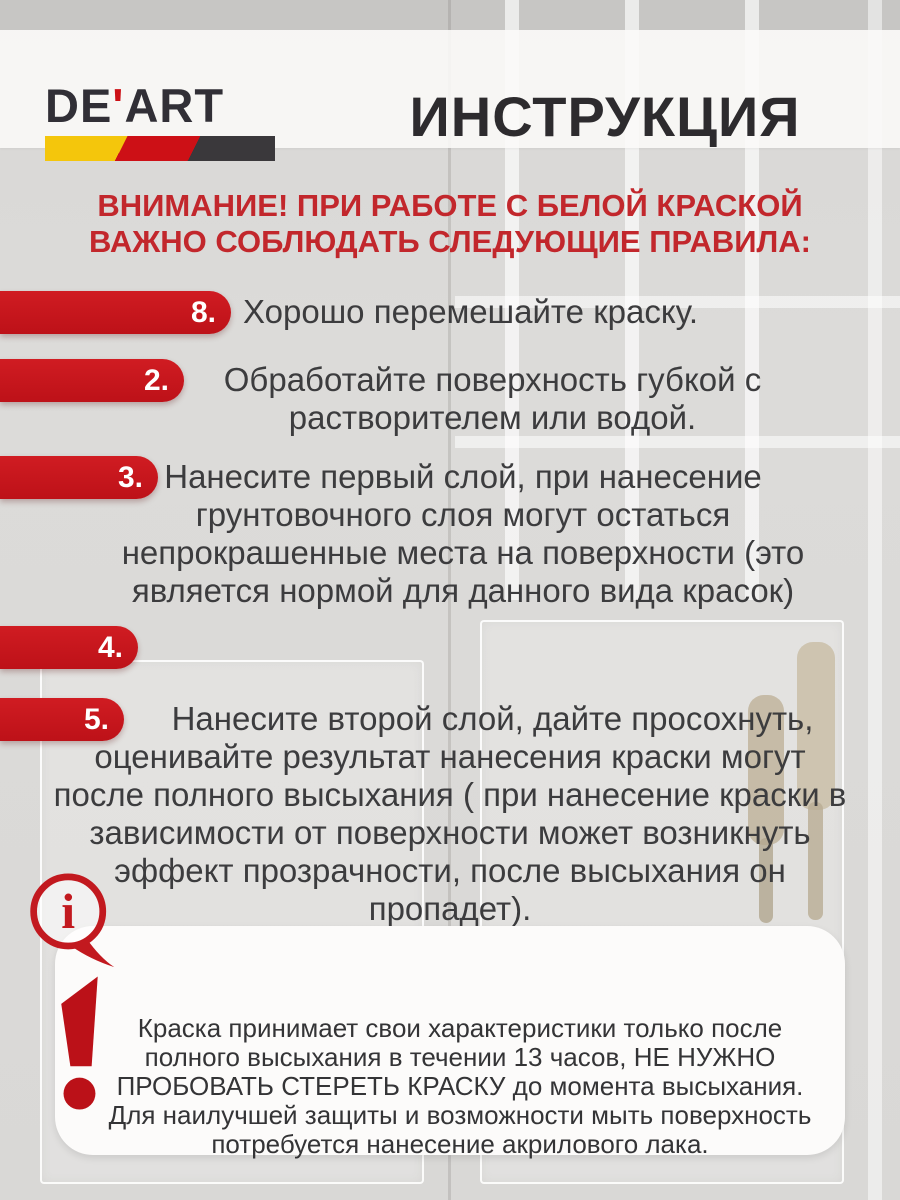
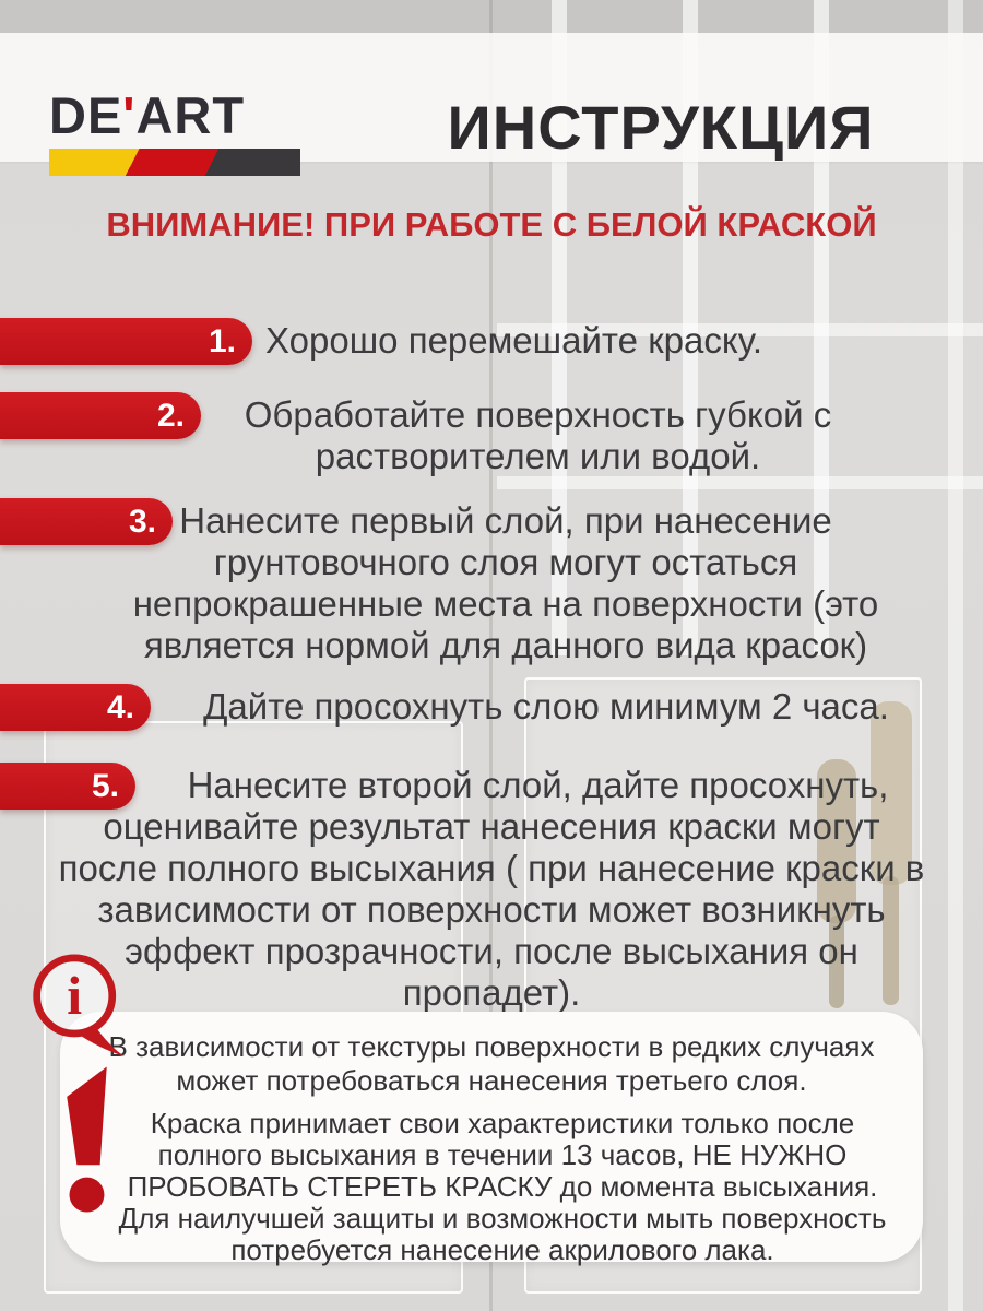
  DE'ART
  ИНСТРУКЦИЯ
  ВНИМАНИЕ! ПРИ РАБОТЕ С БЕЛОЙ КРАСКОЙ
- ВАЖНО СОБЛЮДАТЬ СЛЕДУЮЩИЕ ПРАВИЛА:
- 8.
+ 1.
  Хорошо перемешайте краску.
  2.
  Обработайте поверхность губкой с растворителем или водой.
  3.
  Нанесите первый слой, при нанесение грунтовочного слоя могут остаться непрокрашенные места на поверхности (это является нормой для данного вида красок)
  4.
+ Дайте просохнуть слою минимум 2 часа.
  5.
  Нанесите второй слой, дайте просохнуть, оценивайте результат нанесения краски могут после полного высыхания ( при нанесение краски в зависимости от поверхности может возникнуть эффект прозрачности, после высыхания он пропадет).
+ В зависимости от текстуры поверхности в редких случаях может потребоваться нанесения третьего слоя.
  Краска принимает свои характеристики только после полного высыхания в течении 13 часов, НЕ НУЖНО ПРОБОВАТЬ СТЕРЕТЬ КРАСКУ до момента высыхания. Для наилучшей защиты и возможности мыть поверхность потребуется нанесение акрилового лака.
  i
